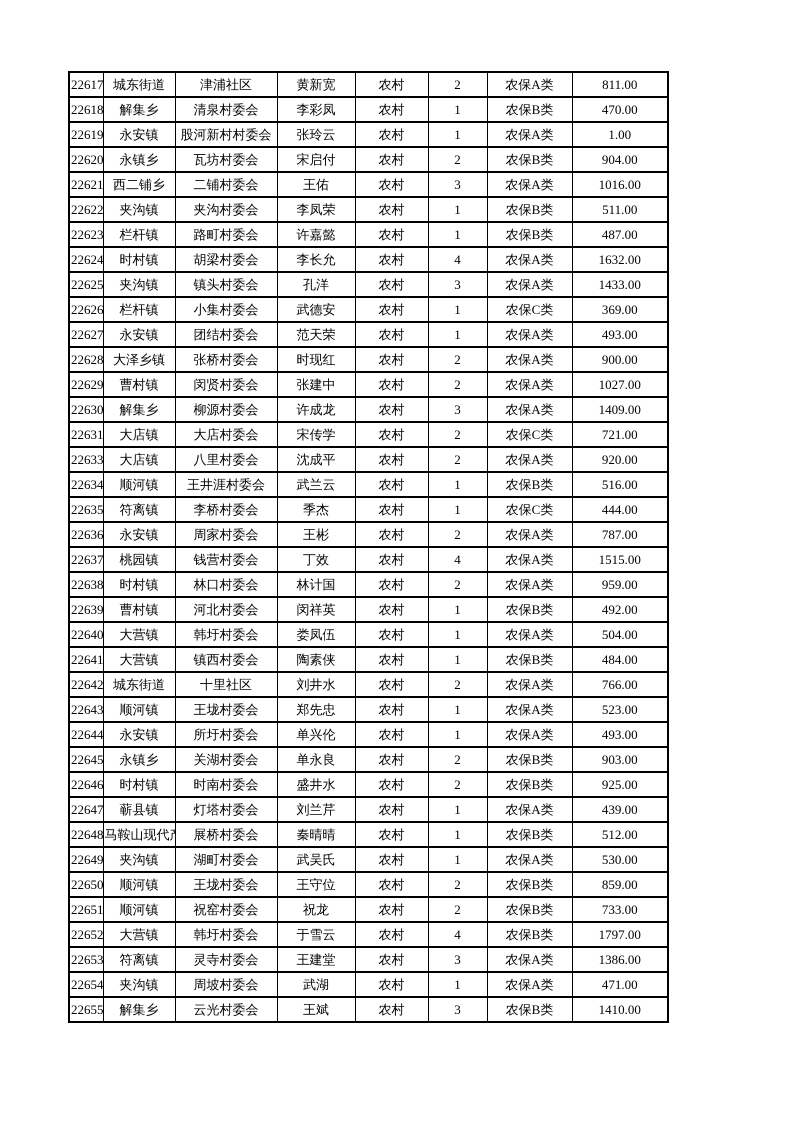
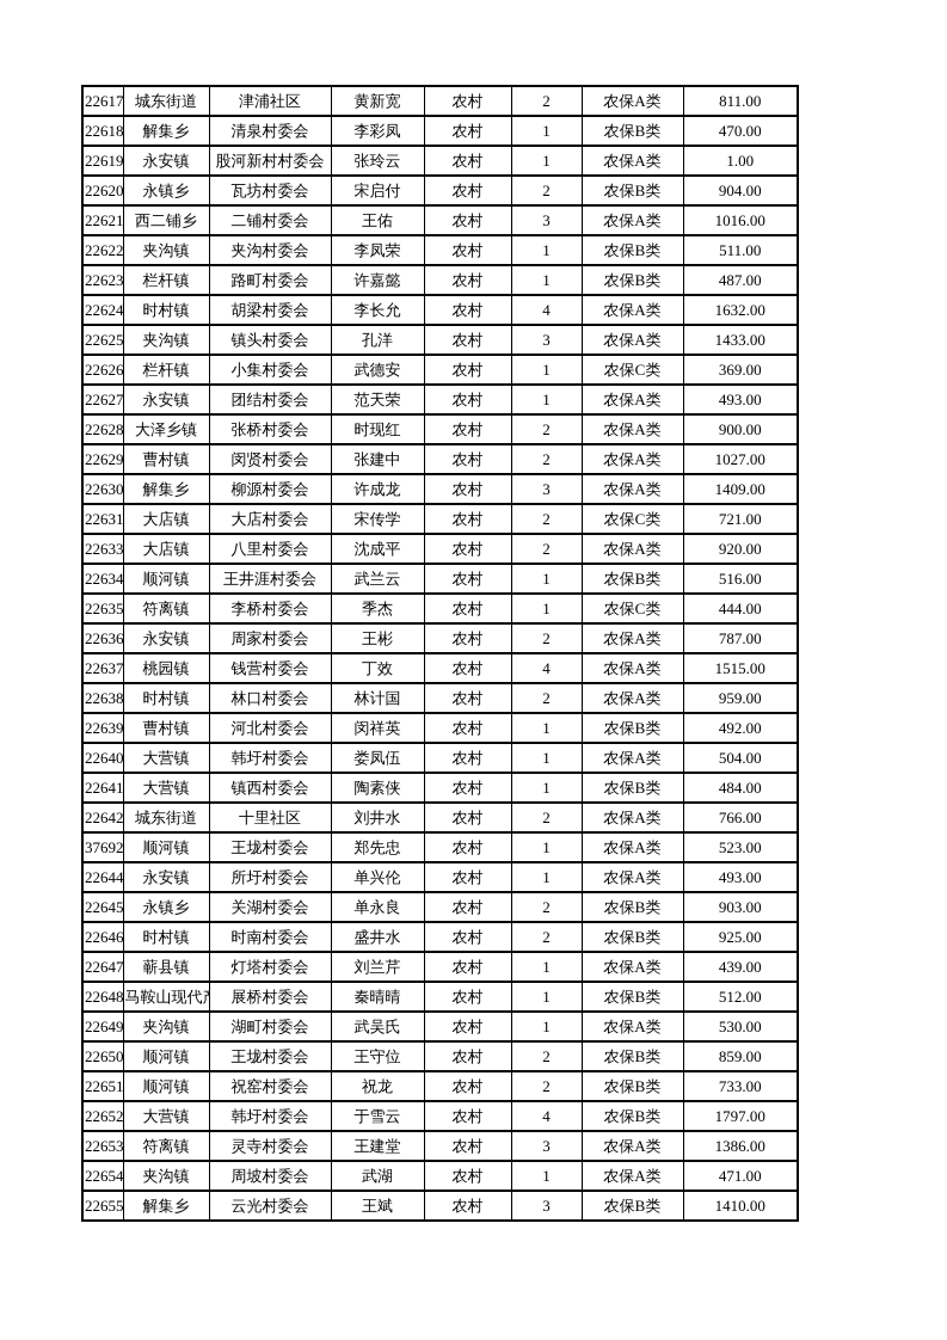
  22617	城东街道	津浦社区	黄新宽	农村	2	农保A类	811.00
  22618	解集乡	清泉村委会	李彩凤	农村	1	农保B类	470.00
  22619	永安镇	股河新村村委会	张玲云	农村	1	农保A类	1.00
  22620	永镇乡	瓦坊村委会	宋启付	农村	2	农保B类	904.00
  22621	西二铺乡	二铺村委会	王佑	农村	3	农保A类	1016.00
  22622	夹沟镇	夹沟村委会	李凤荣	农村	1	农保B类	511.00
  22623	栏杆镇	路町村委会	许嘉懿	农村	1	农保B类	487.00
  22624	时村镇	胡梁村委会	李长允	农村	4	农保A类	1632.00
  22625	夹沟镇	镇头村委会	孔洋	农村	3	农保A类	1433.00
  22626	栏杆镇	小集村委会	武德安	农村	1	农保C类	369.00
  22627	永安镇	团结村委会	范天荣	农村	1	农保A类	493.00
  22628	大泽乡镇	张桥村委会	时现红	农村	2	农保A类	900.00
  22629	曹村镇	闵贤村委会	张建中	农村	2	农保A类	1027.00
  22630	解集乡	柳源村委会	许成龙	农村	3	农保A类	1409.00
  22631	大店镇	大店村委会	宋传学	农村	2	农保C类	721.00
  22633	大店镇	八里村委会	沈成平	农村	2	农保A类	920.00
  22634	顺河镇	王井涯村委会	武兰云	农村	1	农保B类	516.00
  22635	符离镇	李桥村委会	季杰	农村	1	农保C类	444.00
  22636	永安镇	周家村委会	王彬	农村	2	农保A类	787.00
  22637	桃园镇	钱营村委会	丁效	农村	4	农保A类	1515.00
  22638	时村镇	林口村委会	林计国	农村	2	农保A类	959.00
  22639	曹村镇	河北村委会	闵祥英	农村	1	农保B类	492.00
  22640	大营镇	韩圩村委会	娄凤伍	农村	1	农保A类	504.00
  22641	大营镇	镇西村委会	陶素侠	农村	1	农保B类	484.00
  22642	城东街道	十里社区	刘井水	农村	2	农保A类	766.00
- 22643	顺河镇	王垅村委会	郑先忠	农村	1	农保A类	523.00
+ 37692	顺河镇	王垅村委会	郑先忠	农村	1	农保A类	523.00
  22644	永安镇	所圩村委会	单兴伦	农村	1	农保A类	493.00
  22645	永镇乡	关湖村委会	单永良	农村	2	农保B类	903.00
  22646	时村镇	时南村委会	盛井水	农村	2	农保B类	925.00
  22647	蕲县镇	灯塔村委会	刘兰芹	农村	1	农保A类	439.00
  22648	马鞍山现代	展桥村委会	秦晴晴	农村	1	农保B类	512.00
  22649	夹沟镇	湖町村委会	武吴氏	农村	1	农保A类	530.00
  22650	顺河镇	王垅村委会	王守位	农村	2	农保B类	859.00
  22651	顺河镇	祝窑村委会	祝龙	农村	2	农保B类	733.00
  22652	大营镇	韩圩村委会	于雪云	农村	4	农保B类	1797.00
  22653	符离镇	灵寺村委会	王建堂	农村	3	农保A类	1386.00
  22654	夹沟镇	周坡村委会	武湖	农村	1	农保A类	471.00
  22655	解集乡	云光村委会	王斌	农村	3	农保B类	1410.00
